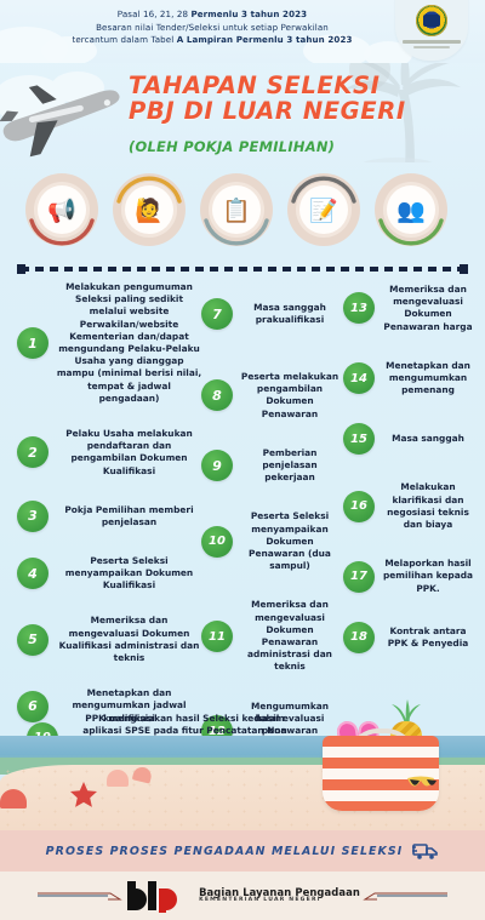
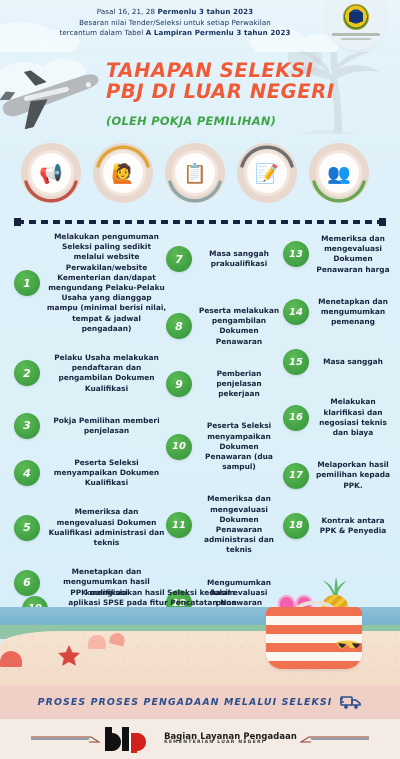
  Pasal 16, 21, 28 Permenlu 3 tahun 2023
  Besaran nilai Tender/Seleksi untuk setiap Perwakilan
  tercantum dalam Tabel A Lampiran Permenlu 3 tahun 2023
  TAHAPAN SELEKSI
  PBJ DI LUAR NEGERI
  (OLEH POKJA PEMILIHAN)
  📢
  🙋
  📋
  📝
  👥
  1
  Melakukan pengumuman Seleksi paling sedikit melalui website Perwakilan/website Kementerian dan/dapat mengundang Pelaku-Pelaku Usaha yang dianggap mampu (minimal berisi nilai, tempat & jadwal pengadaan)
  2
  Pelaku Usaha melakukan pendaftaran dan pengambilan Dokumen Kualifikasi
  3
  Pokja Pemilihan memberi penjelasan
  4
  Peserta Seleksi menyampaikan Dokumen Kualifikasi
  5
  Memeriksa dan mengevaluasi Dokumen Kualifikasi administrasi dan teknis
  6
- Menetapkan dan mengumumkan jadwal kualifikasi
+ Menetapkan dan mengumumkan hasil kualifikasi
  7
  Masa sanggah prakualifikasi
  8
  Peserta melakukan pengambilan Dokumen Penawaran
  9
  Pemberian penjelasan pekerjaan
  10
  Peserta Seleksi menyampaikan Dokumen Penawaran (dua sampul)
  11
  Memeriksa dan mengevaluasi Dokumen Penawaran administrasi dan teknis
  12
  13
  Memeriksa dan mengevaluasi Dokumen Penawaran harga
  14
  Menetapkan dan mengumumkan pemenang
  15
  Masa sanggah
  16
  Melakukan klarifikasi dan negosiasi teknis dan biaya
  17
  Melaporkan hasil pemilihan kepada PPK.
  18
  Kontrak antara PPK & Penyedia
  PROSES PROSES PENGADAAN MELALUI SELEKSI
  Bagian Layanan Pengadaan
